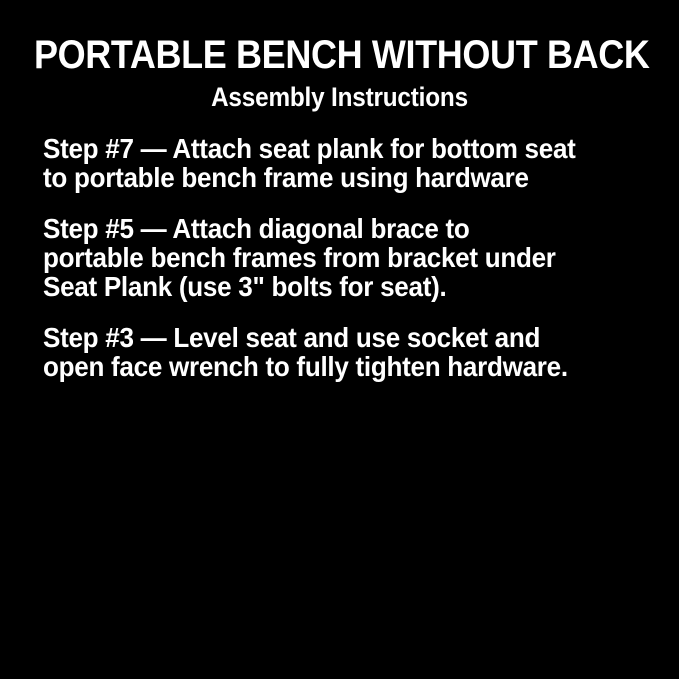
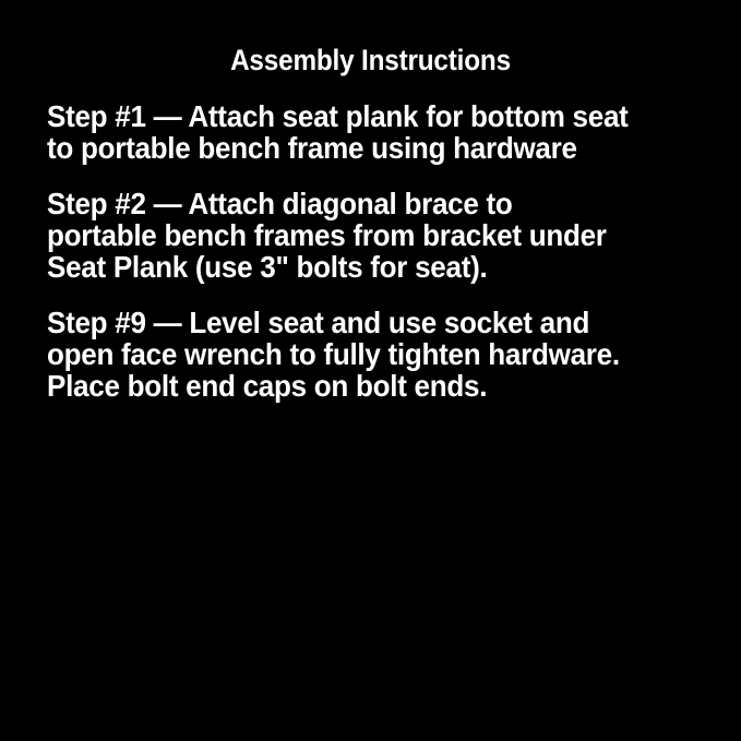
- PORTABLE BENCH WITHOUT BACK
  Assembly Instructions
- Step #7 — Attach seat plank for bottom seat
+ Step #1 — Attach seat plank for bottom seat
  to portable bench frame using hardware
- Step #5 — Attach diagonal brace to
+ Step #2 — Attach diagonal brace to
  portable bench frames from bracket under
  Seat Plank (use 3" bolts for seat).
- Step #3 — Level seat and use socket and
+ Step #9 — Level seat and use socket and
  open face wrench to fully tighten hardware.
+ Place bolt end caps on bolt ends.
